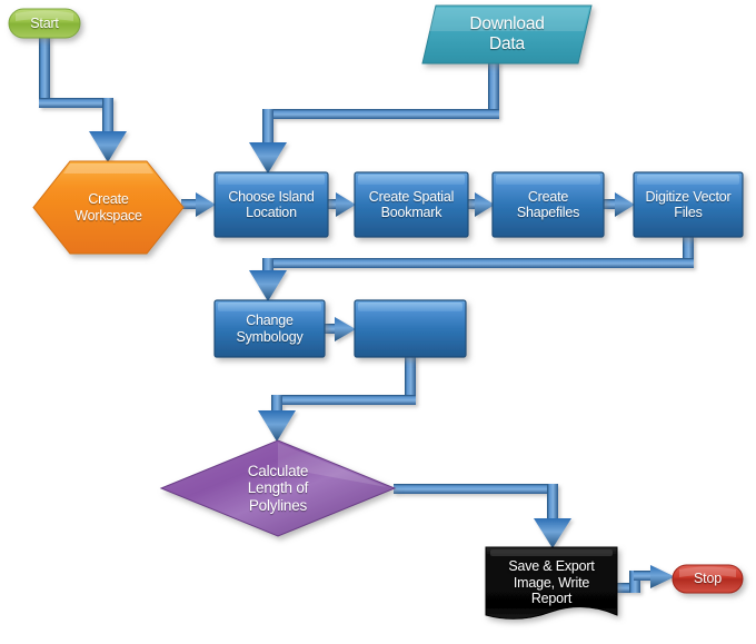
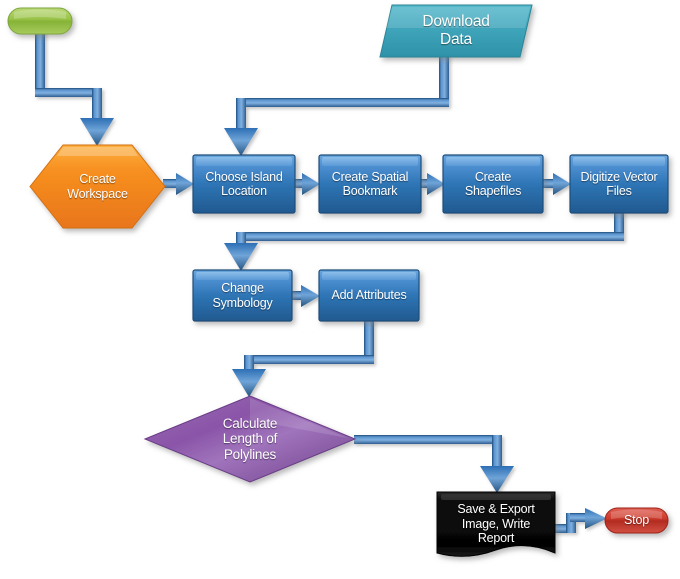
- Start
  Download
  Data
  Create
  Workspace
  Choose Island
  Location
  Create Spatial
  Bookmark
  Create
  Shapefiles
  Digitize Vector
  Files
  Change
  Symbology
+ Add Attributes
  Calculate
  Length of
  Polylines
  Save & Export
  Image, Write
  Report
  Stop
